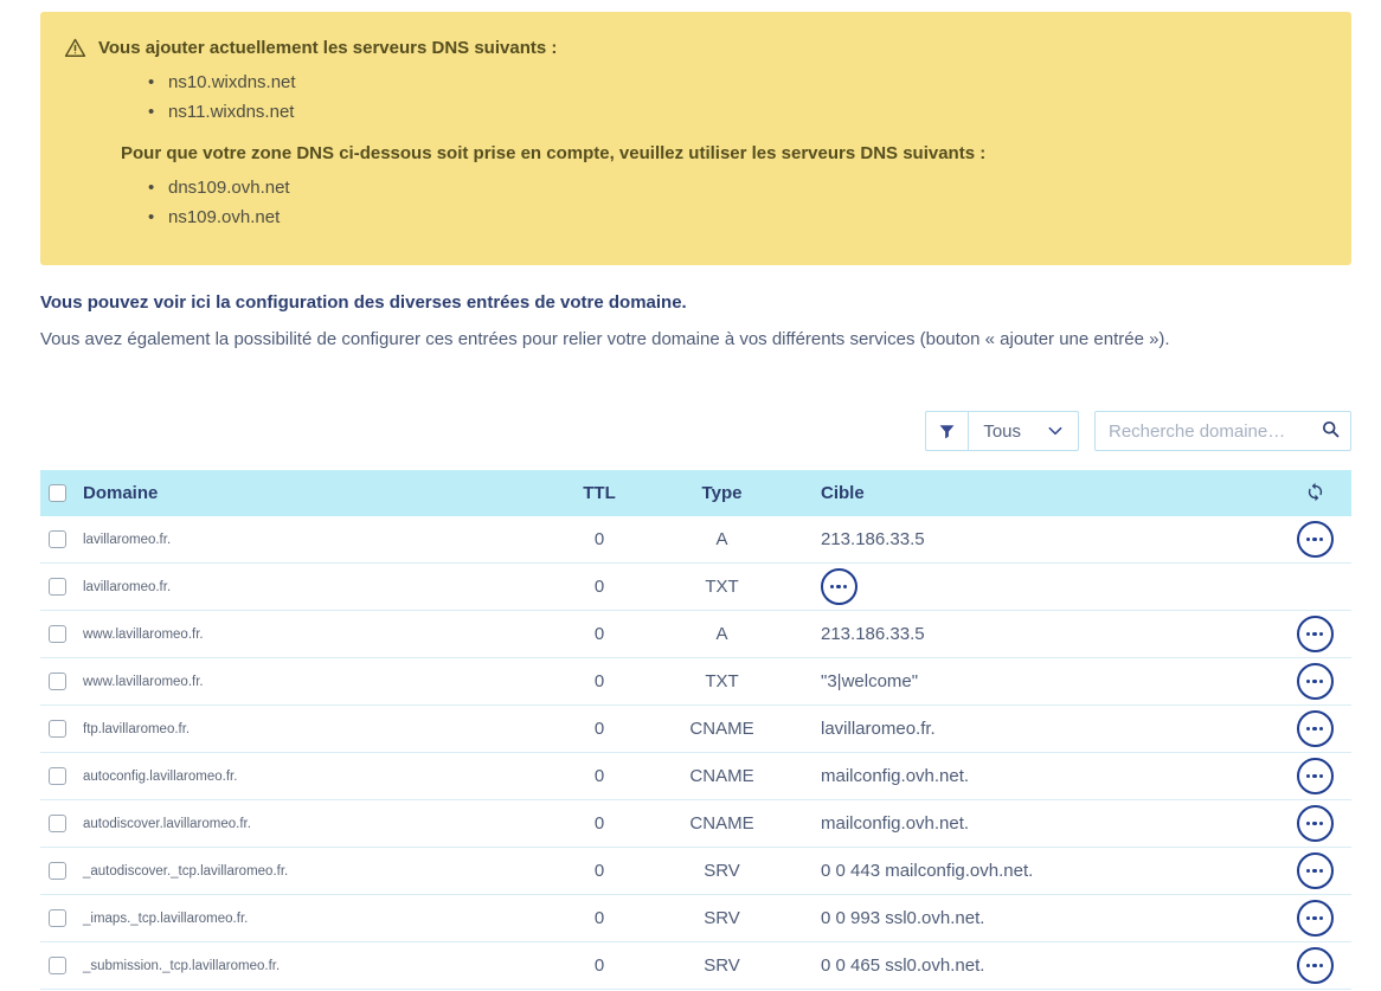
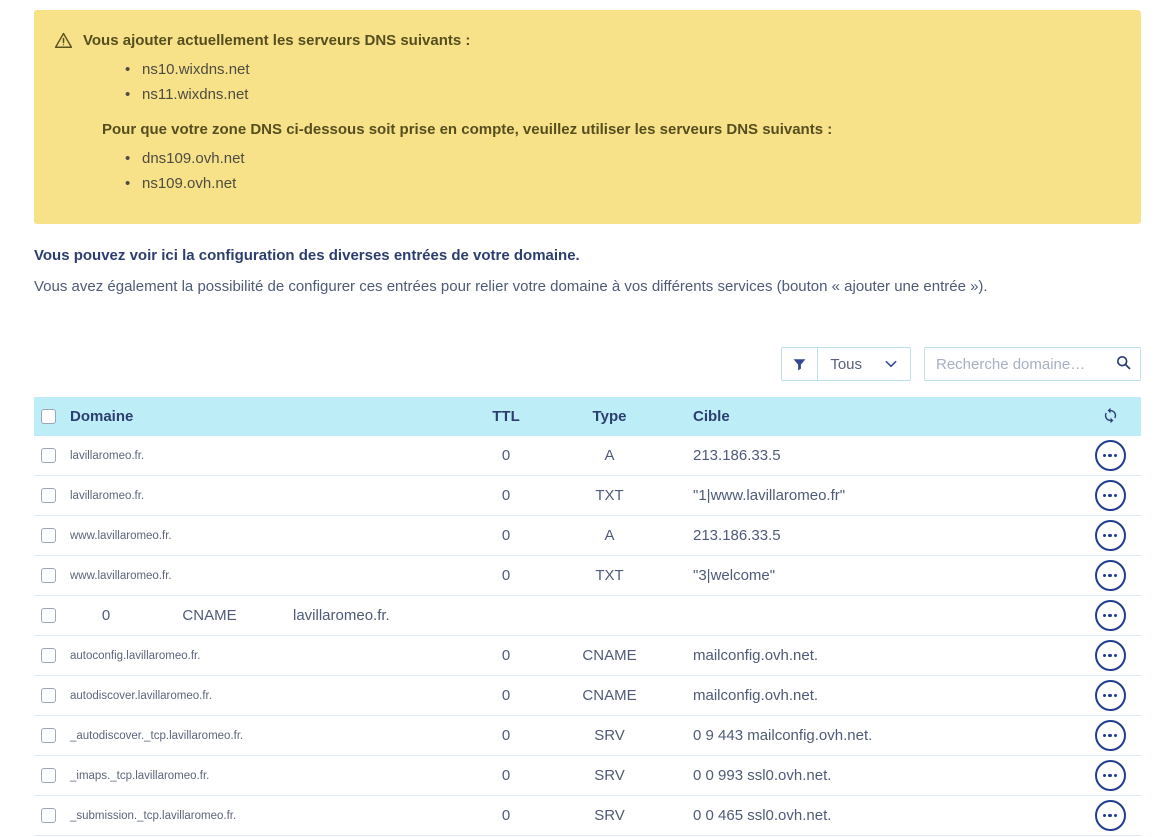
  Vous ajouter actuellement les serveurs DNS suivants :
  ns10.wixdns.net
  ns11.wixdns.net
  Pour que votre zone DNS ci-dessous soit prise en compte, veuillez utiliser les serveurs DNS suivants :
  dns109.ovh.net
  ns109.ovh.net
  Vous pouvez voir ici la configuration des diverses entrées de votre domaine.
  Vous avez également la possibilité de configurer ces entrées pour relier votre domaine à vos différents services (bouton « ajouter une entrée »).
  Tous
  Recherche domaine…
  Domaine
  TTL
  Type
  Cible
  lavillaromeo.fr.
  0
  A
  213.186.33.5
  lavillaromeo.fr.
  0
  TXT
+ "1|www.lavillaromeo.fr"
  www.lavillaromeo.fr.
  0
  A
  213.186.33.5
  www.lavillaromeo.fr.
  0
  TXT
  "3|welcome"
- ftp.lavillaromeo.fr.
  0
  CNAME
  lavillaromeo.fr.
  autoconfig.lavillaromeo.fr.
  0
  CNAME
  mailconfig.ovh.net.
  autodiscover.lavillaromeo.fr.
  0
  CNAME
  mailconfig.ovh.net.
  _autodiscover._tcp.lavillaromeo.fr.
  0
  SRV
- 0 0 443 mailconfig.ovh.net.
+ 0 9 443 mailconfig.ovh.net.
  _imaps._tcp.lavillaromeo.fr.
  0
  SRV
  0 0 993 ssl0.ovh.net.
  _submission._tcp.lavillaromeo.fr.
  0
  SRV
  0 0 465 ssl0.ovh.net.
